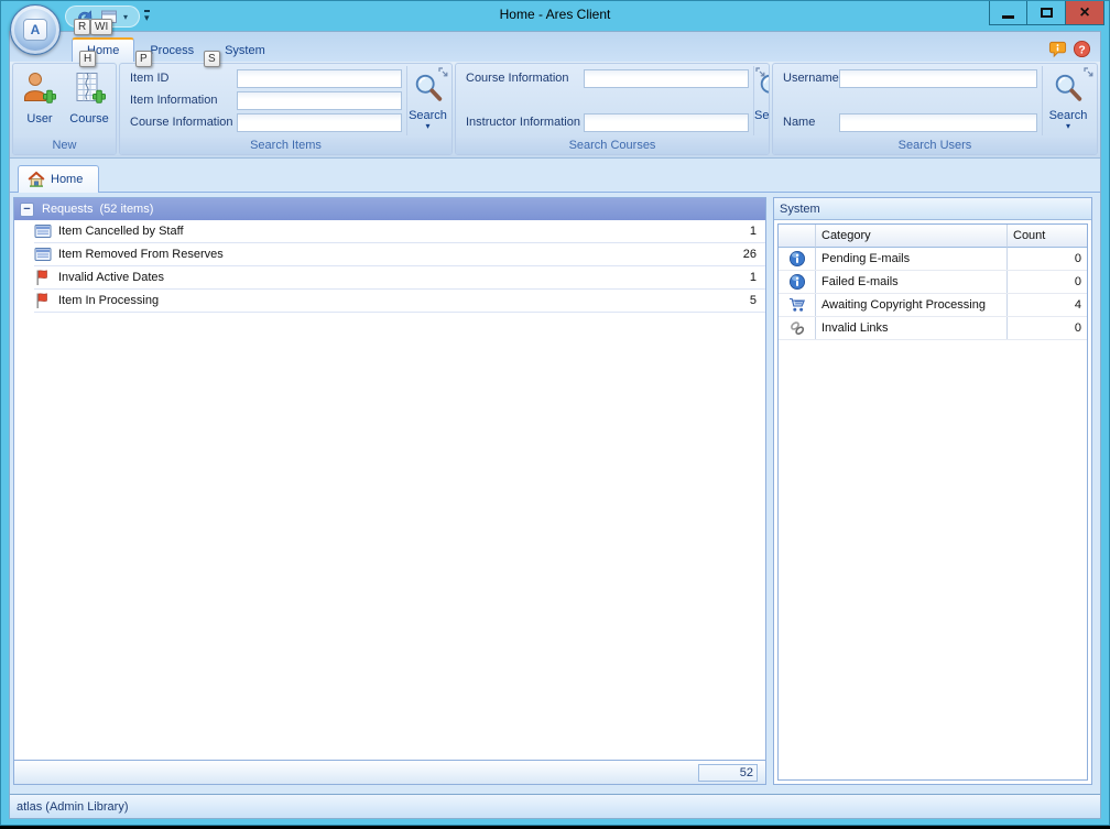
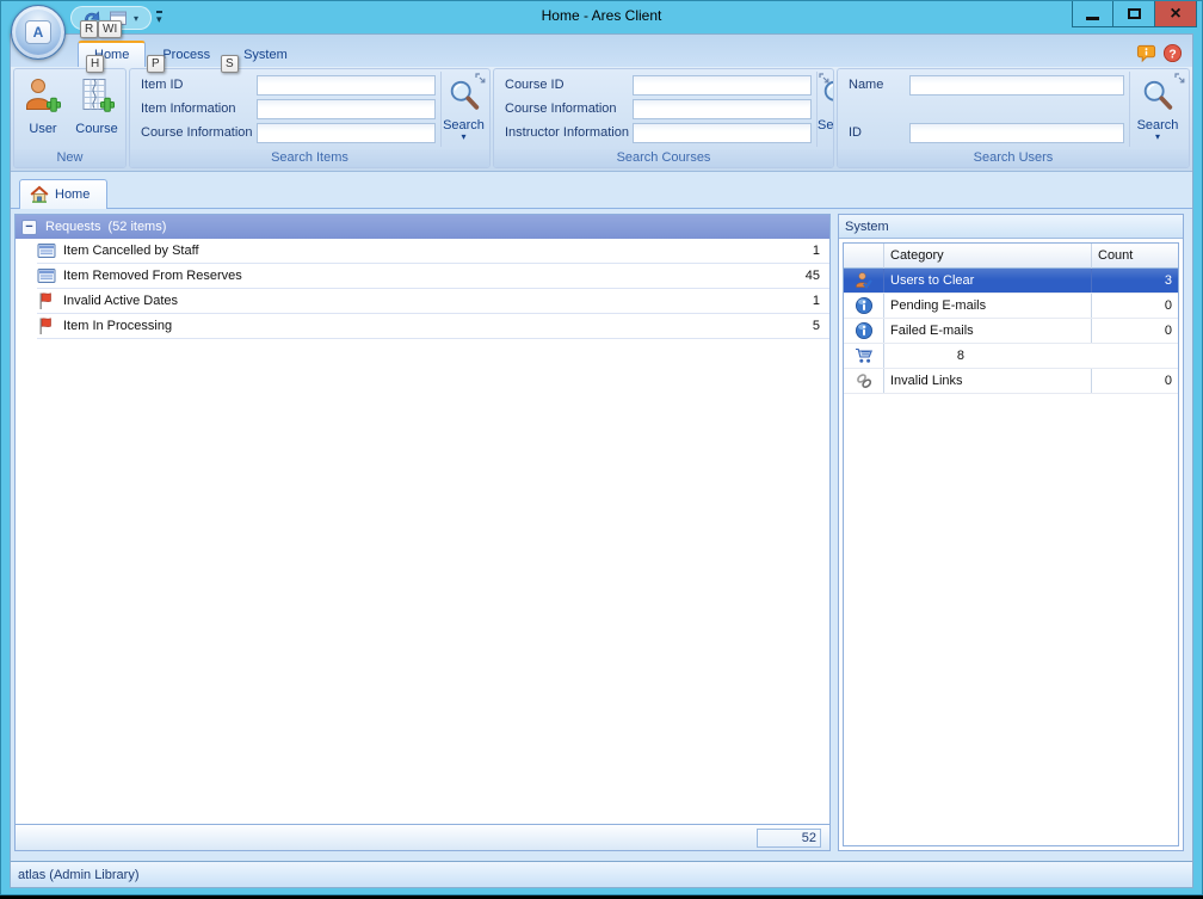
  Home - Ares Client
  ×
  A
  ▾
  ▾
  R
  WI
  H
  P
  S
  ome
  Process
  System
  ?
  User
  Course
  New
  Item ID
  Item Information
  Course Information
  Search
  ▾
  Search Items
+ Course ID
  Course Information
  Instructor Information
  Search Courses
- Username
  Name
+ ID
  Search
  ▾
  Search Users
  Home
  −
  Requests
  (52 items)
  Item Cancelled by Staff
  1
  Item Removed From Reserves
- 26
+ 45
  Invalid Active Dates
  1
  Item In Processing
  5
  52
  System
  Category
  Count
+ Users to Clear
+ 3
  Pending E-mails
  0
  Failed E-mails
  0
- Awaiting Copyright Processing
- 4
+ 8
  Invalid Links
  0
  atlas (Admin Library)
